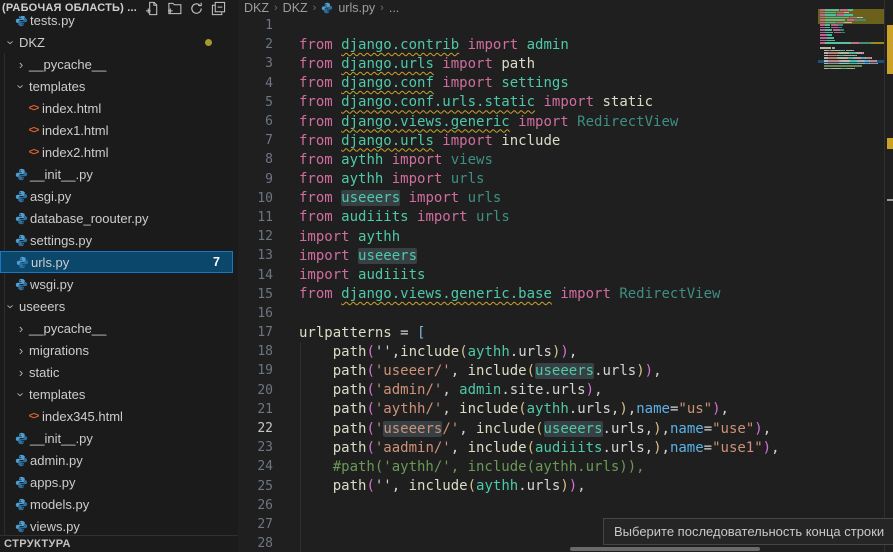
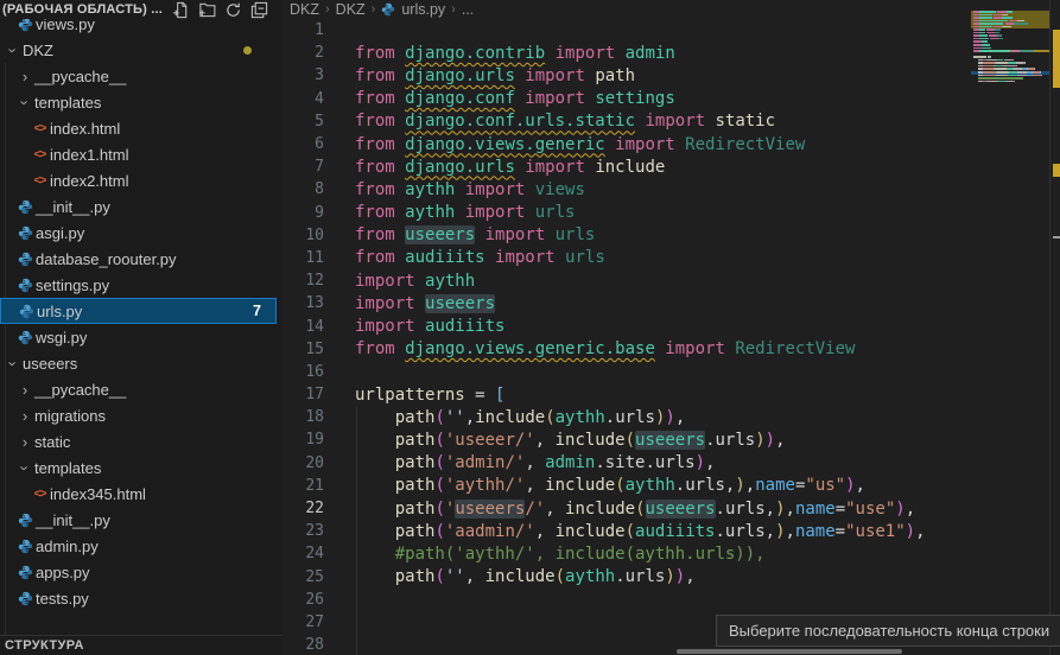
  (РАБОЧАЯ ОБЛАСТЬ) ...
- tests.py
+ views.py
  DKZ
  ›
  __pycache__
  templates
  <>
  index.html
  <>
  index1.html
  <>
  index2.html
  __init__.py
  asgi.py
  database_roouter.py
  settings.py
  urls.py
  7
  wsgi.py
  useeers
  ›
  __pycache__
  ›
  migrations
  ›
  static
  templates
  <>
  index345.html
  __init__.py
  admin.py
  apps.py
- models.py
- views.py
+ tests.py
  СТРУКТУРА
  DKZ
  ›
  DKZ
  ›
  urls.py
  ›
  ...
  1
  2
  from django.contrib import admin
  3
  from django.urls import path
  4
  from django.conf import settings
  5
  from django.conf.urls.static import static
  6
  from django.views.generic import RedirectView
  7
  from django.urls import include
  8
  from aythh import views
  9
  from aythh import urls
  10
  from useeers import urls
  11
  from audiiits import urls
  12
  import aythh
  13
  import useeers
  14
  import audiiits
  15
  from django.views.generic.base import RedirectView
  16
  17
  urlpatterns = [
  18
  path('',include(aythh.urls)),
  19
  path('useeer/', include(useeers.urls)),
  20
  path('admin/', admin.site.urls),
  21
  path('aythh/', include(aythh.urls,),name="us"),
  22
  path('useeers/', include(useeers.urls,),name="use"),
  23
  path('aadmin/', include(audiiits.urls,),name="use1"),
  24
  #path('aythh/', include(aythh.urls)),
  25
  path('', include(aythh.urls)),
  26
  27
  28
  Выберите последовательность конца строки
